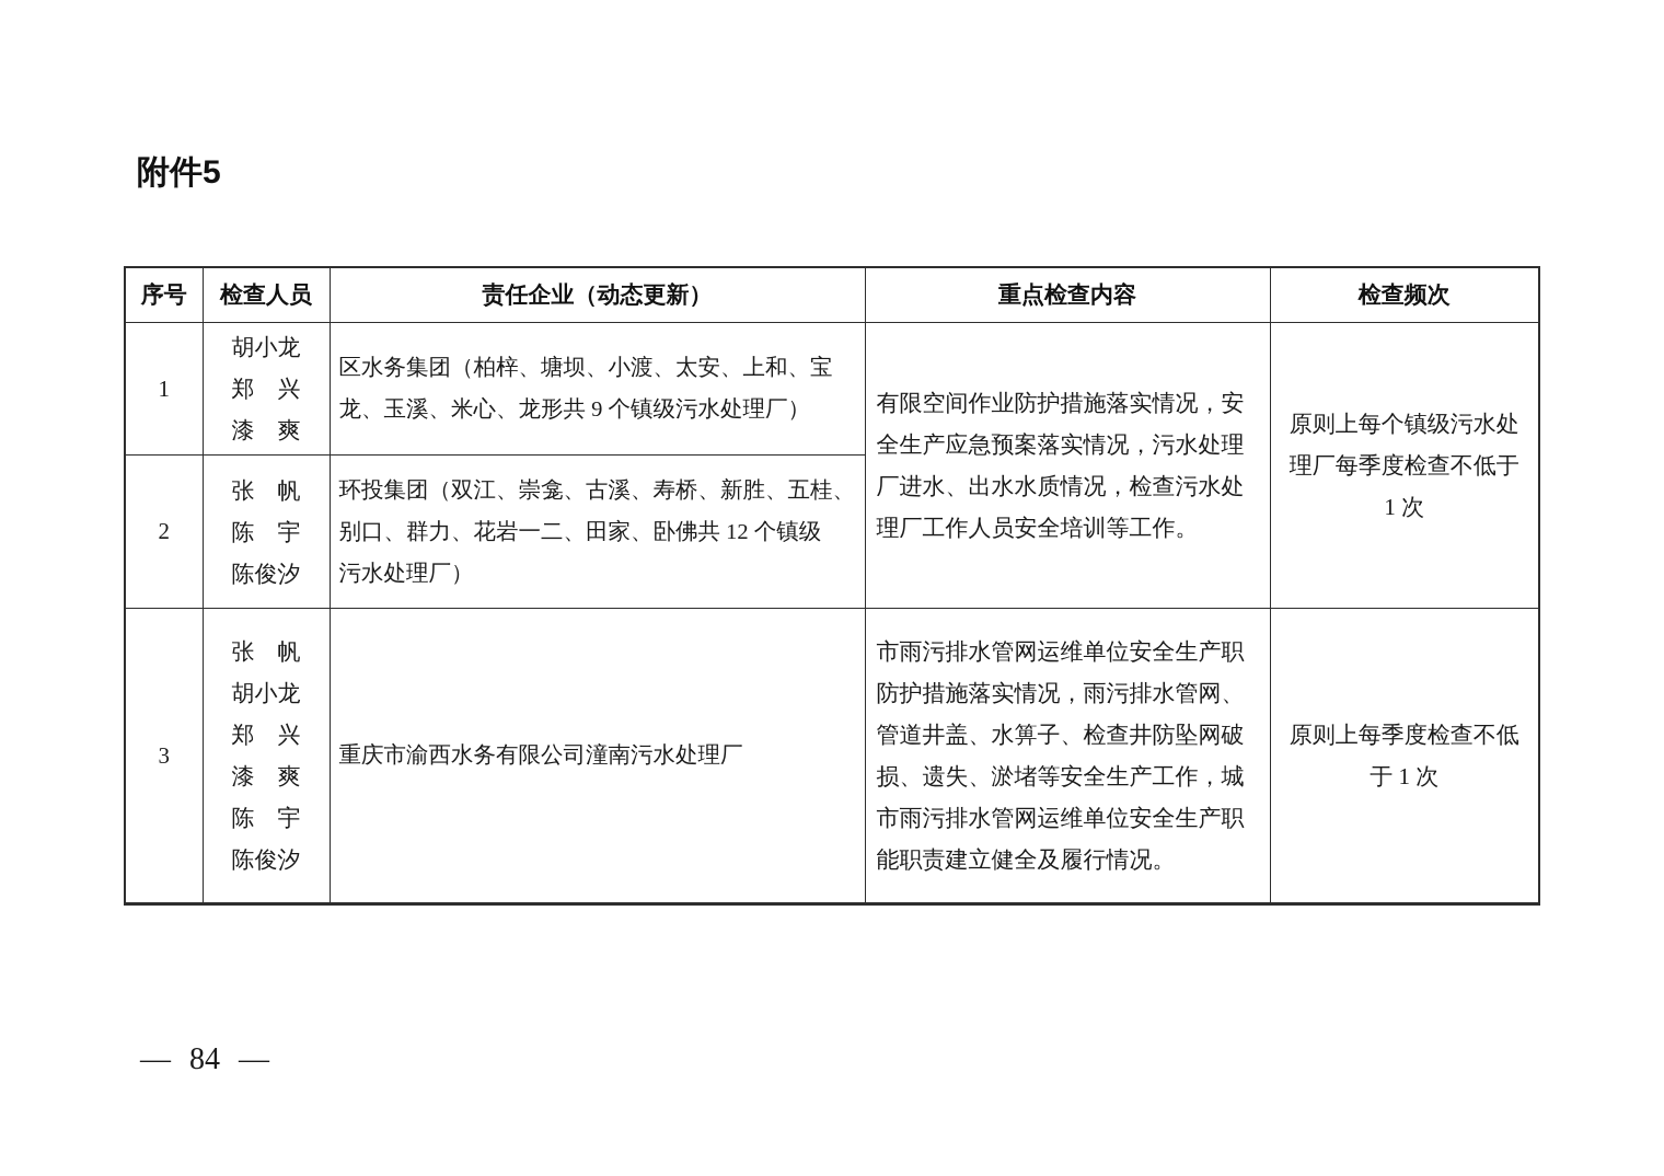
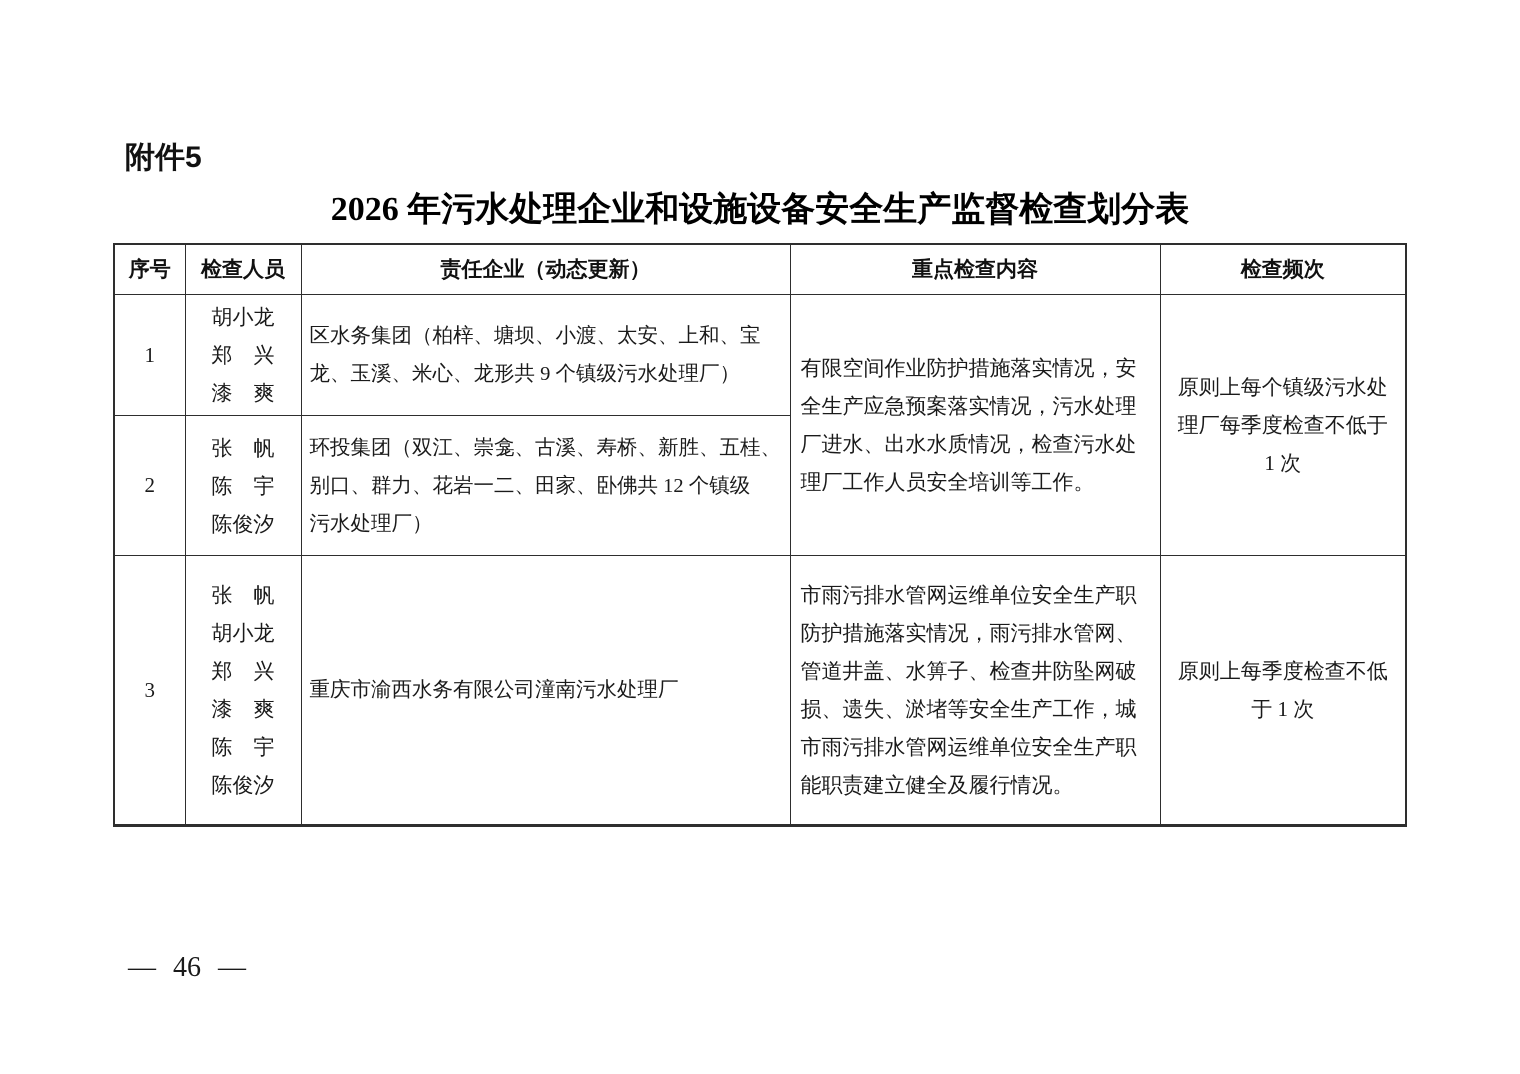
  附件5
+ 2026 年污水处理企业和设施设备安全生产监督检查划分表
  序号	检查人员	责任企业（动态更新）	重点检查内容	检查频次
  1	胡小龙 郑 兴 漆 爽	区水务集团（柏梓、塘坝、小渡、太安、上和、宝 龙、玉溪、米心、龙形共 9 个镇级污水处理厂）	有限空间作业防护措施落实情况，安 全生产应急预案落实情况，污水处理 厂进水、出水水质情况，检查污水处 理厂工作人员安全培训等工作。	原则上每个镇级污水处 理厂每季度检查不低于 1 次
  2	张 帆 陈 宇 陈俊汐	环投集团（双江、崇龛、古溪、寿桥、新胜、五桂、 别口、群力、花岩一二、田家、卧佛共 12 个镇级 污水处理厂）
  3	张 帆 胡小龙 郑 兴 漆 爽 陈 宇 陈俊汐	重庆市渝西水务有限公司潼南污水处理厂	市雨污排水管网运维单位安全生产职 防护措施落实情况，雨污排水管网、 管道井盖、水箅子、检查井防坠网破 损、遗失、淤堵等安全生产工作，城 市雨污排水管网运维单位安全生产职 能职责建立健全及履行情况。	原则上每季度检查不低 于 1 次
- — 84 —
+ — 46 —
